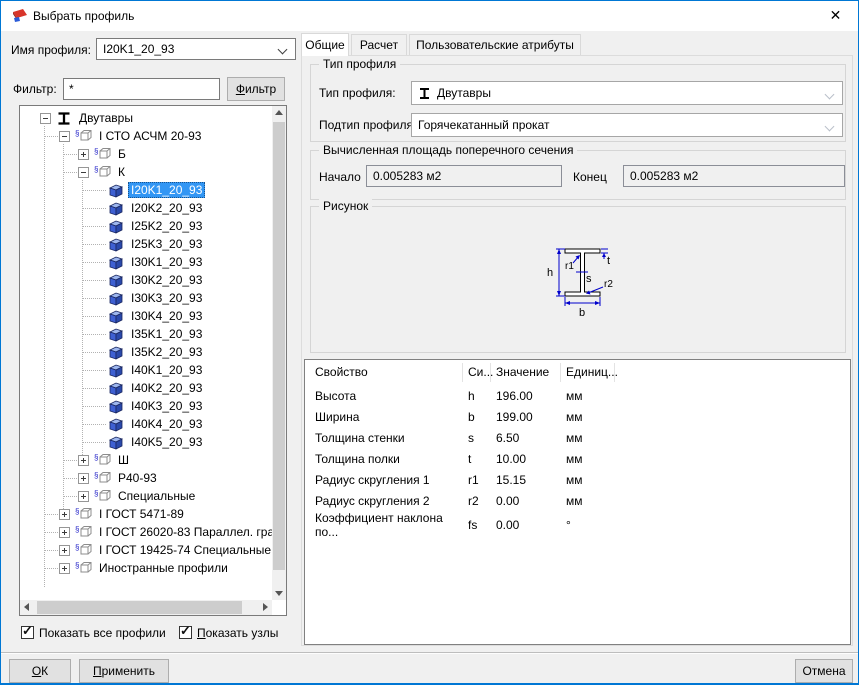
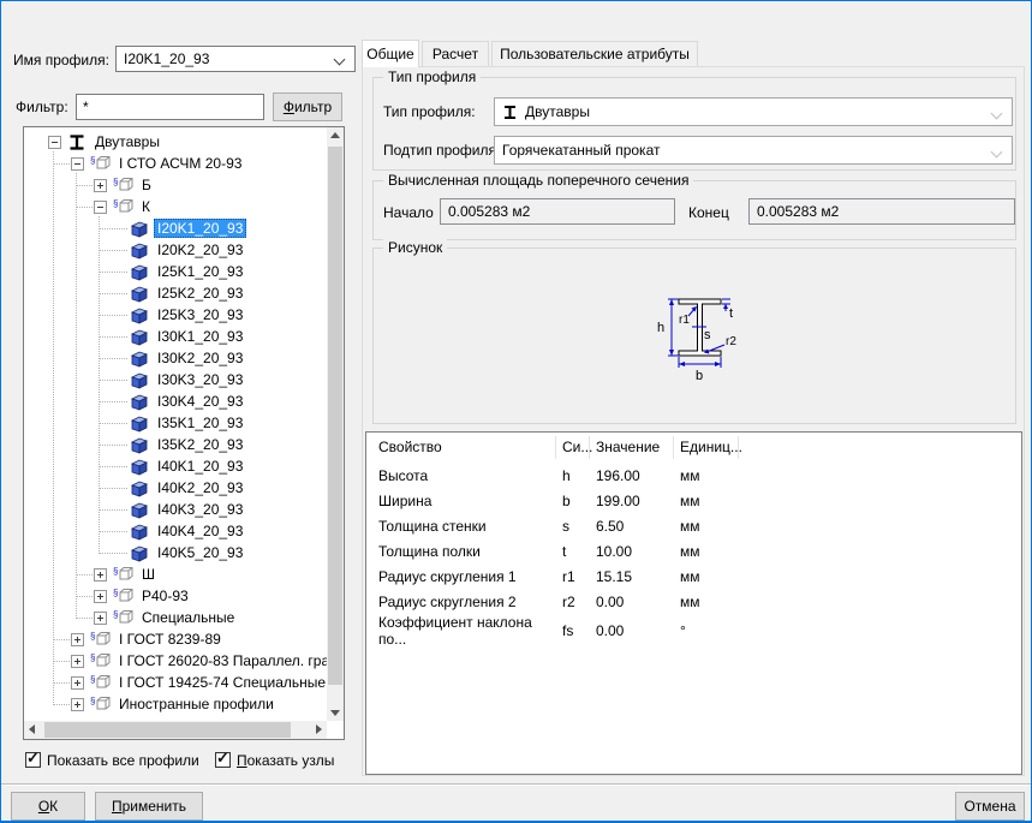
- Выбрать профиль
- ✕
  Имя профиля:
  I20K1_20_93
  Фильтр:
  *
  Фильтр
  Двутавры
  §
  I СТО АСЧМ 20-93
  §
  Б
  §
  К
  I20K1_20_93
  I20K2_20_93
+ I25K1_20_93
  I25K2_20_93
  I25K3_20_93
  I30K1_20_93
  I30K2_20_93
  I30K3_20_93
  I30K4_20_93
  I35K1_20_93
  I35K2_20_93
  I40K1_20_93
  I40K2_20_93
  I40K3_20_93
  I40K4_20_93
  I40K5_20_93
  §
  Ш
  §
  Р40-93
  §
  Специальные
  §
- I ГОСТ 5471-89
+ I ГОСТ 8239-89
  §
  I ГОСТ 26020-83 Параллел. гра
  §
  I ГОСТ 19425-74 Специальные
  §
  Иностранные профили
  ✓
  Показать все профили
  ✓
  Показать узлы
  Общие
  Расчет
  Пользовательские атрибуты
  Тип профиля
  Тип профиля:
  Двутавры
  Подтип профиля
  Горячекатанный прокат
  Вычисленная площадь поперечного сечения
  Начало
  0.005283 м2
  Конец
  0.005283 м2
  Рисунок
  h
  b
  t
  s
  r1
  r2
  Свойство
  Си...
  Значение
  Единиц...
  Высота
  h
  196.00
  мм
  Ширина
  b
  199.00
  мм
  Толщина стенки
  s
  6.50
  мм
  Толщина полки
  t
  10.00
  мм
  Радиус скругления 1
  r1
  15.15
  мм
  Радиус скругления 2
  r2
  0.00
  мм
  Коэффициент наклона по...
  fs
  0.00
  °
  ОК
  Применить
  Отмена
